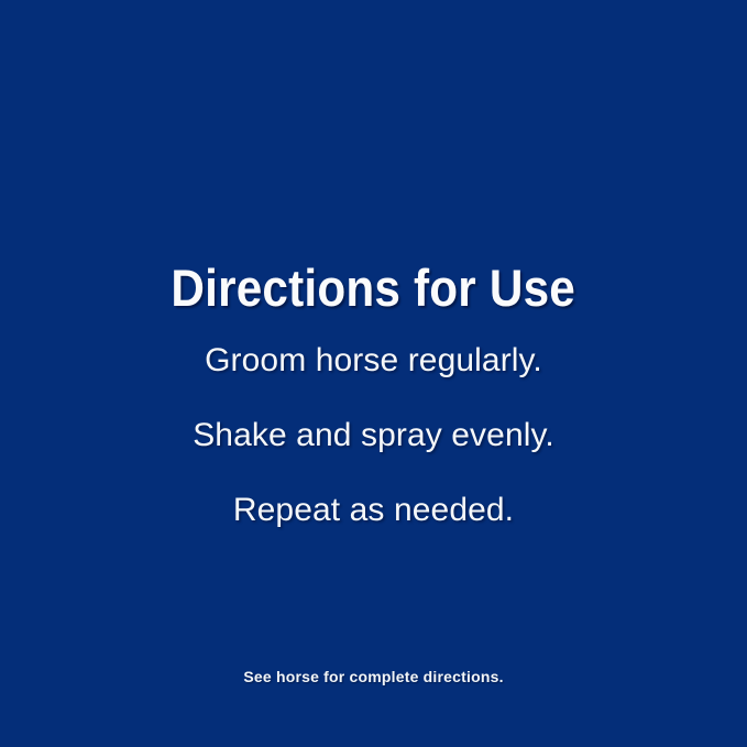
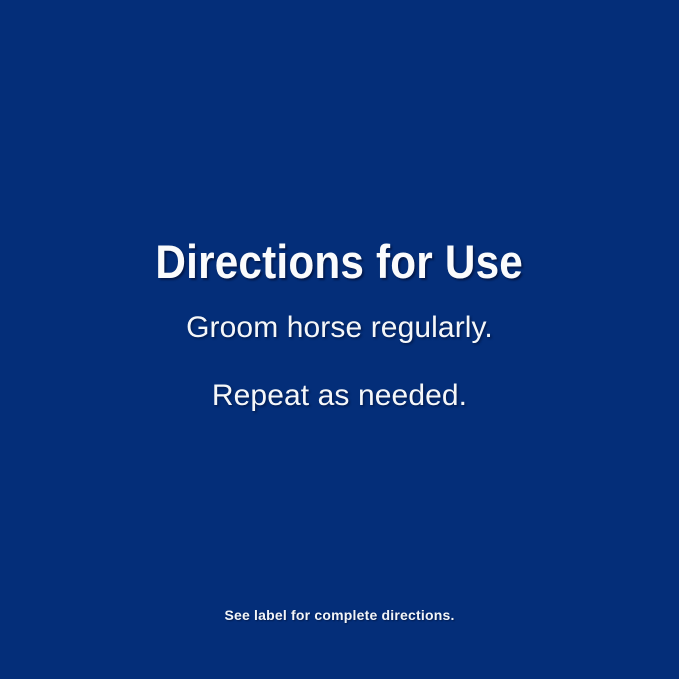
  Directions for Use
  Groom horse regularly.
- Shake and spray evenly.
  Repeat as needed.
- See horse for complete directions.
+ See label for complete directions.
